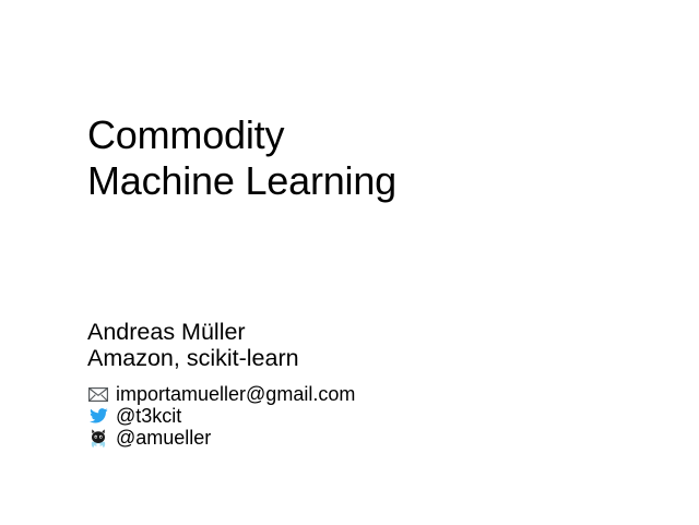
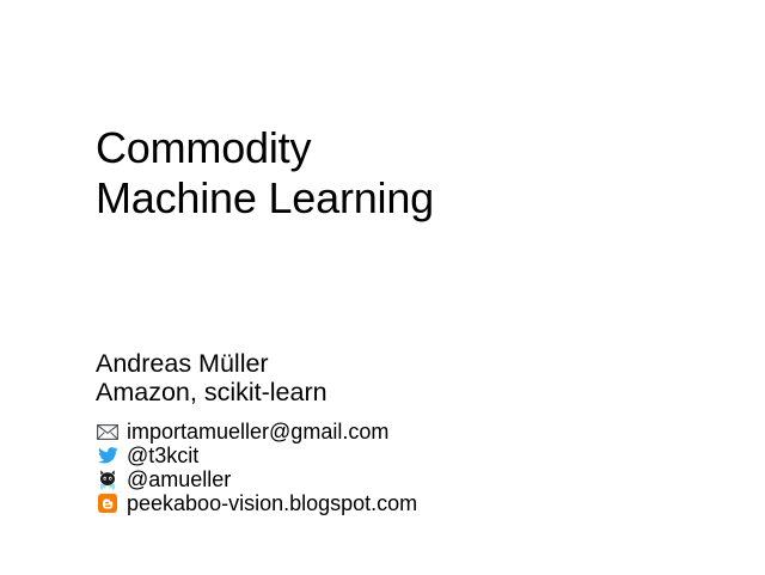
  Commodity
  Machine Learning
  Andreas Müller
  Amazon, scikit-learn
  importamueller@gmail.com
  @t3kcit
  @amueller
+ peekaboo-vision.blogspot.com
